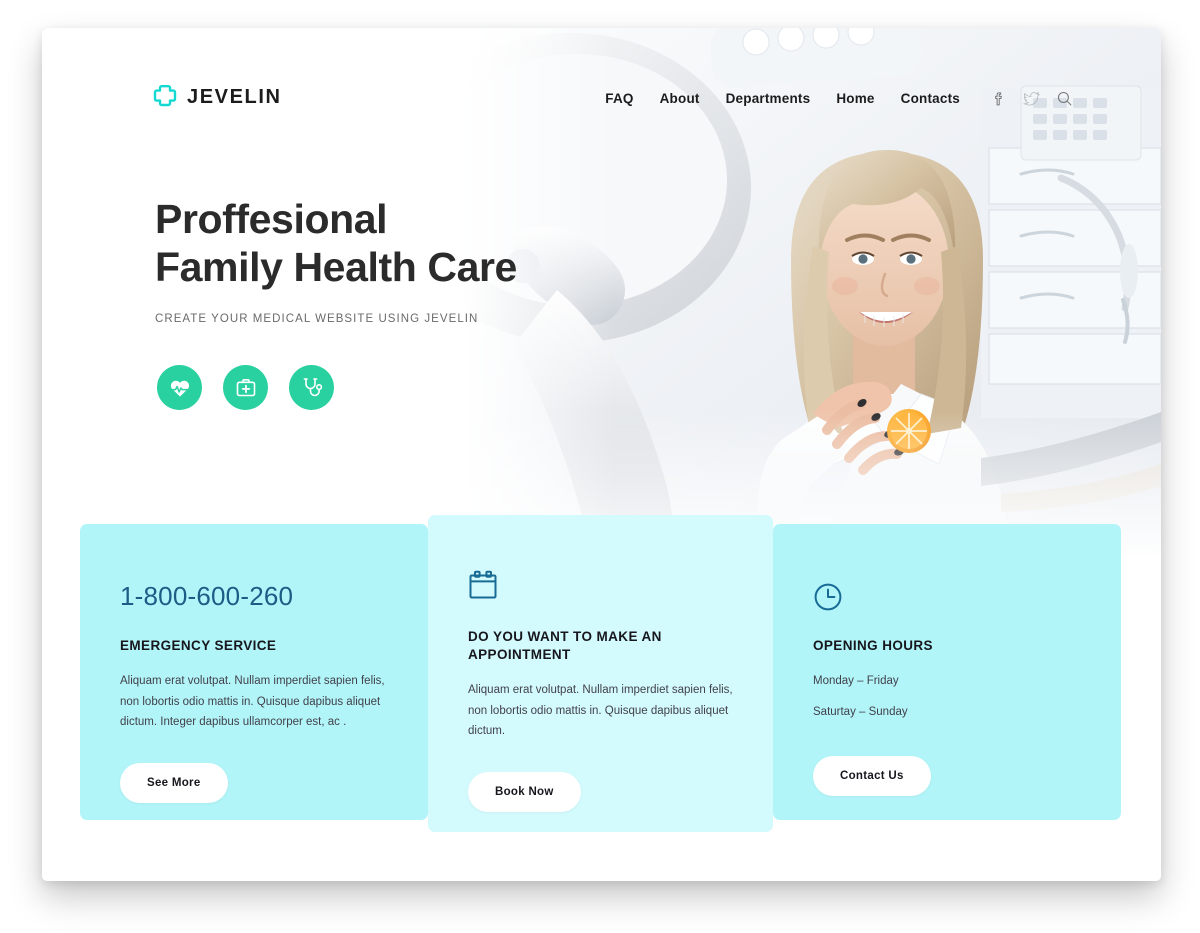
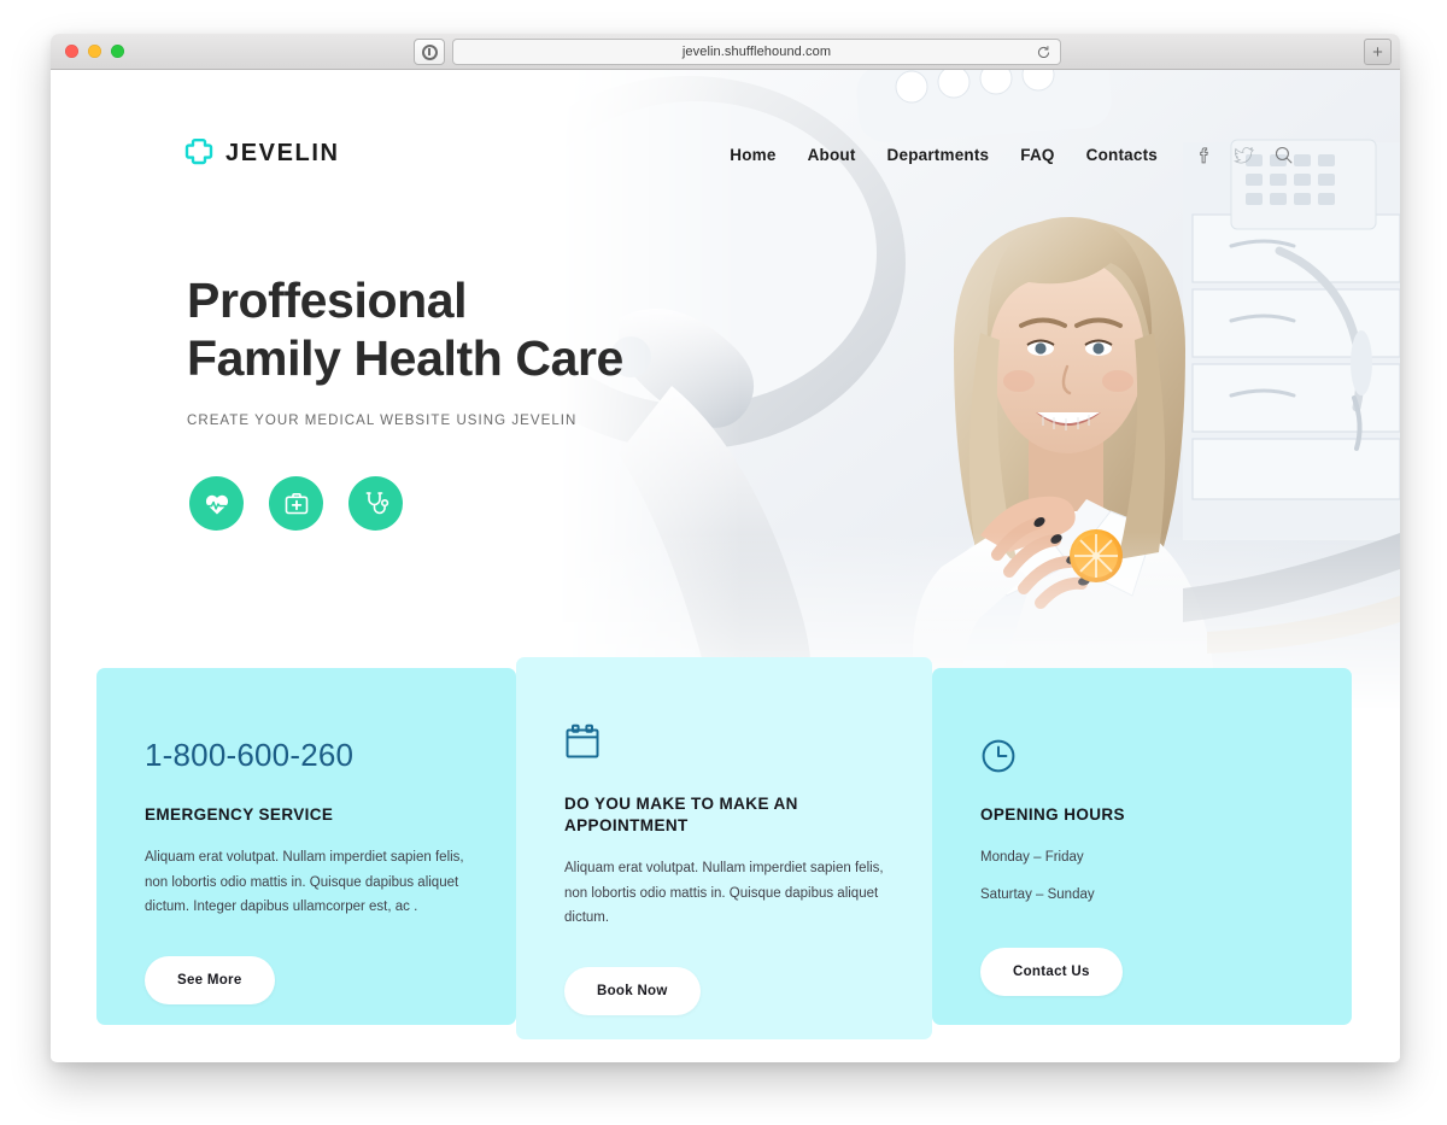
+ jevelin.shufflehound.com
+ +
  JEVELIN
- FAQ
+ Home
  About
  Departments
- Home
+ FAQ
  Contacts
  Proffesional
  Family Health Care
  CREATE YOUR MEDICAL WEBSITE USING JEVELIN
  1-800-600-260
  EMERGENCY SERVICE
  Aliquam erat volutpat. Nullam imperdiet sapien felis, non lobortis odio mattis in. Quisque dapibus aliquet dictum. Integer dapibus ullamcorper est, ac .
  See More
- DO YOU WANT TO MAKE AN APPOINTMENT
+ DO YOU MAKE TO MAKE AN APPOINTMENT
  Aliquam erat volutpat. Nullam imperdiet sapien felis, non lobortis odio mattis in. Quisque dapibus aliquet dictum.
  Book Now
  OPENING HOURS
  Monday – Friday
  Saturtay – Sunday
  Contact Us
